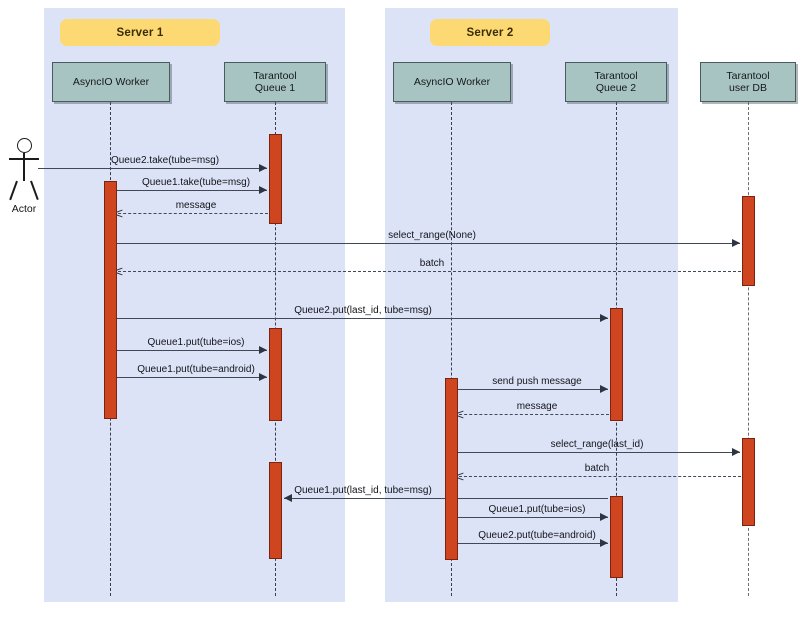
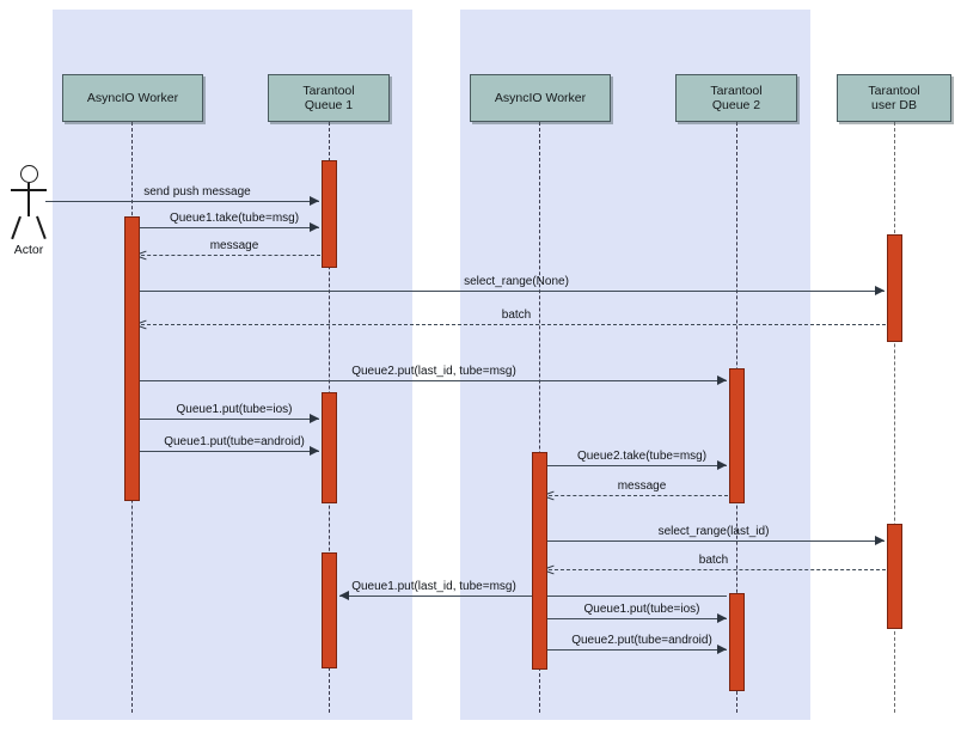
- Server 1
- Server 2
  AsyncIO Worker
  Tarantool
  Queue 1
  AsyncIO Worker
  Tarantool
  Queue 2
  Tarantool
  user DB
  Actor
- Queue2.take(tube=msg)
+ send push message
  Queue1.take(tube=msg)
  message
  select_range(None)
  batch
  Queue2.put(last_id, tube=msg)
  Queue1.put(tube=ios)
  Queue1.put(tube=android)
- send push message
+ Queue2.take(tube=msg)
  message
  select_range(last_id)
  batch
  Queue1.put(last_id, tube=msg)
  Queue1.put(tube=ios)
  Queue2.put(tube=android)
